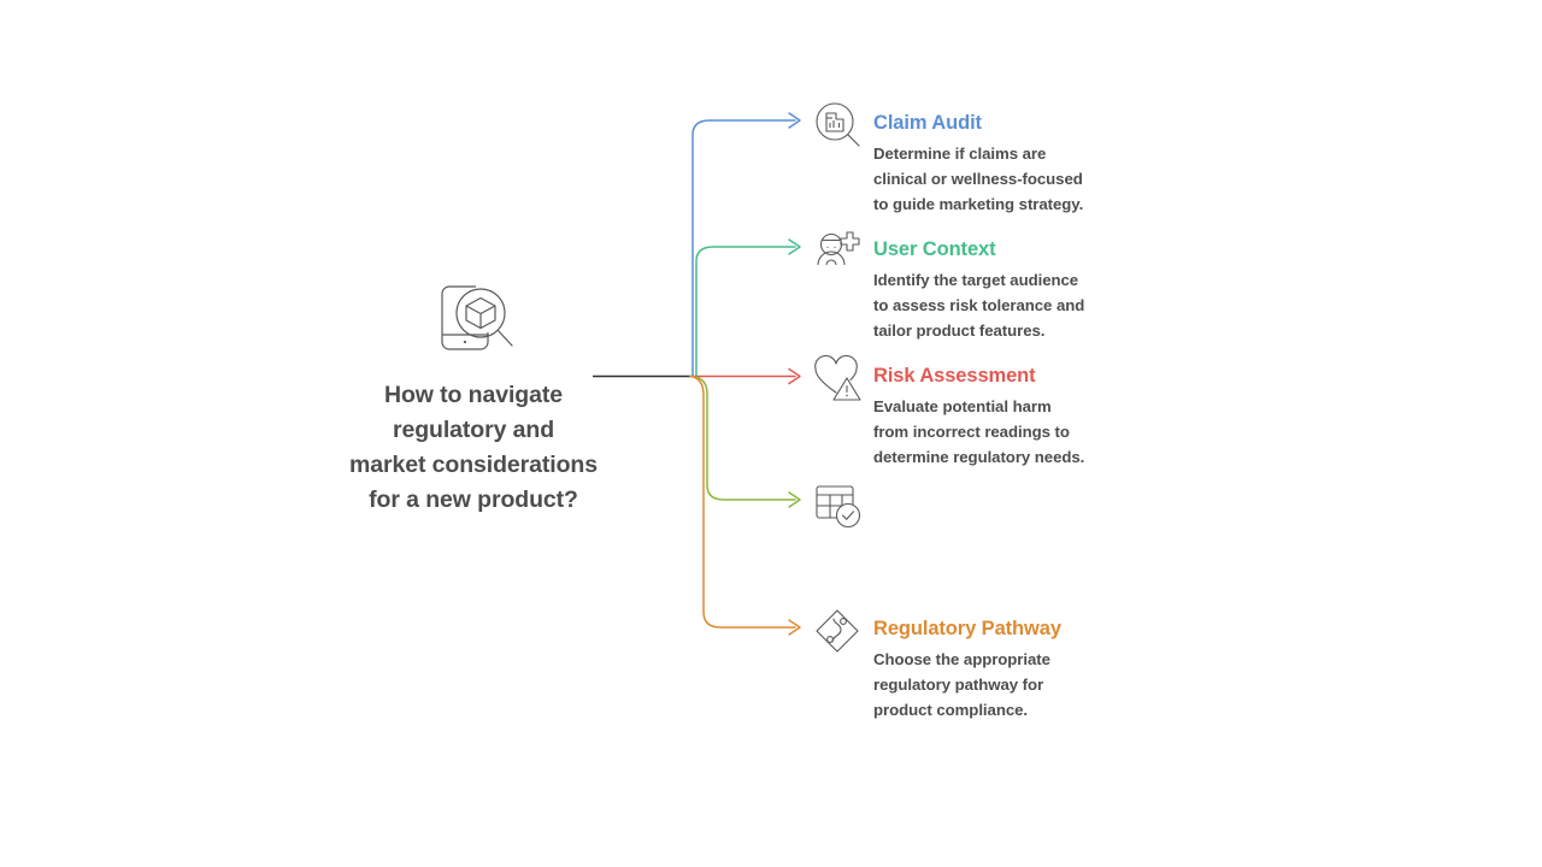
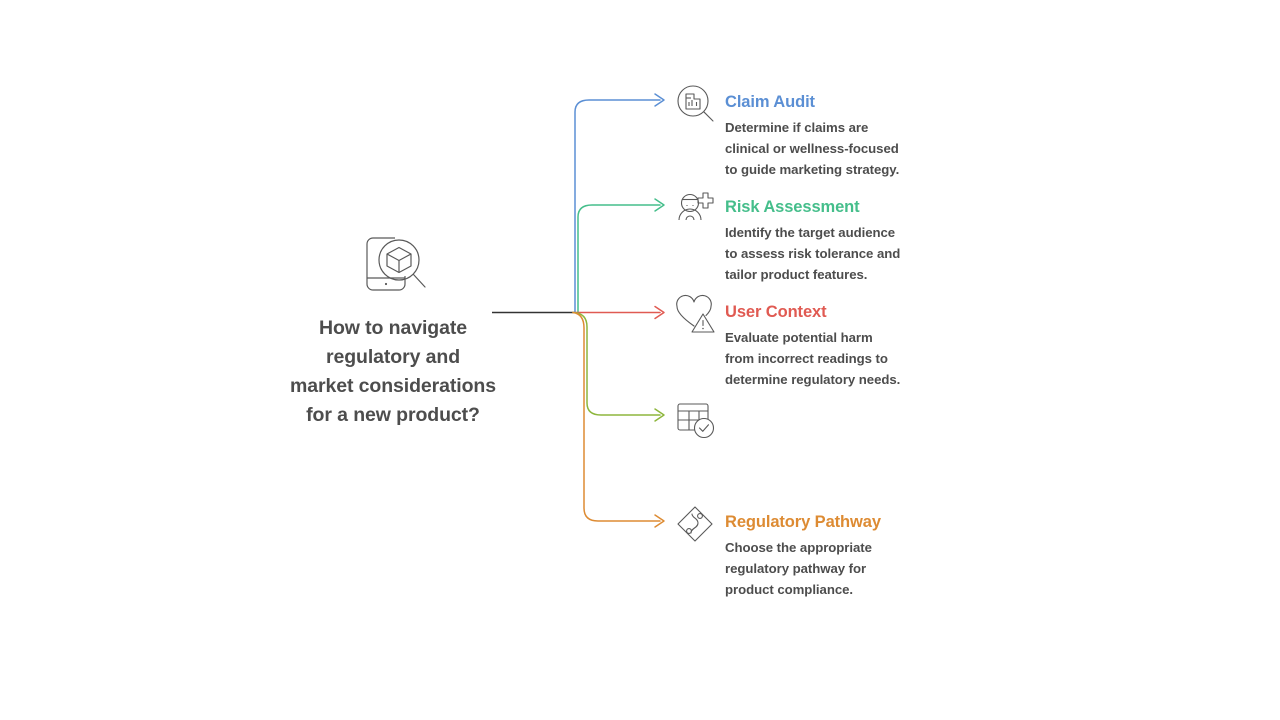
  How to navigate
  regulatory and
  market considerations
  for a new product?
  Claim Audit
  Determine if claims are
  clinical or wellness-focused
  to guide marketing strategy.
- User Context
+ Risk Assessment
  Identify the target audience
  to assess risk tolerance and
  tailor product features.
- Risk Assessment
+ User Context
  Evaluate potential harm
  from incorrect readings to
  determine regulatory needs.
  Regulatory Pathway
  Choose the appropriate
  regulatory pathway for
  product compliance.
